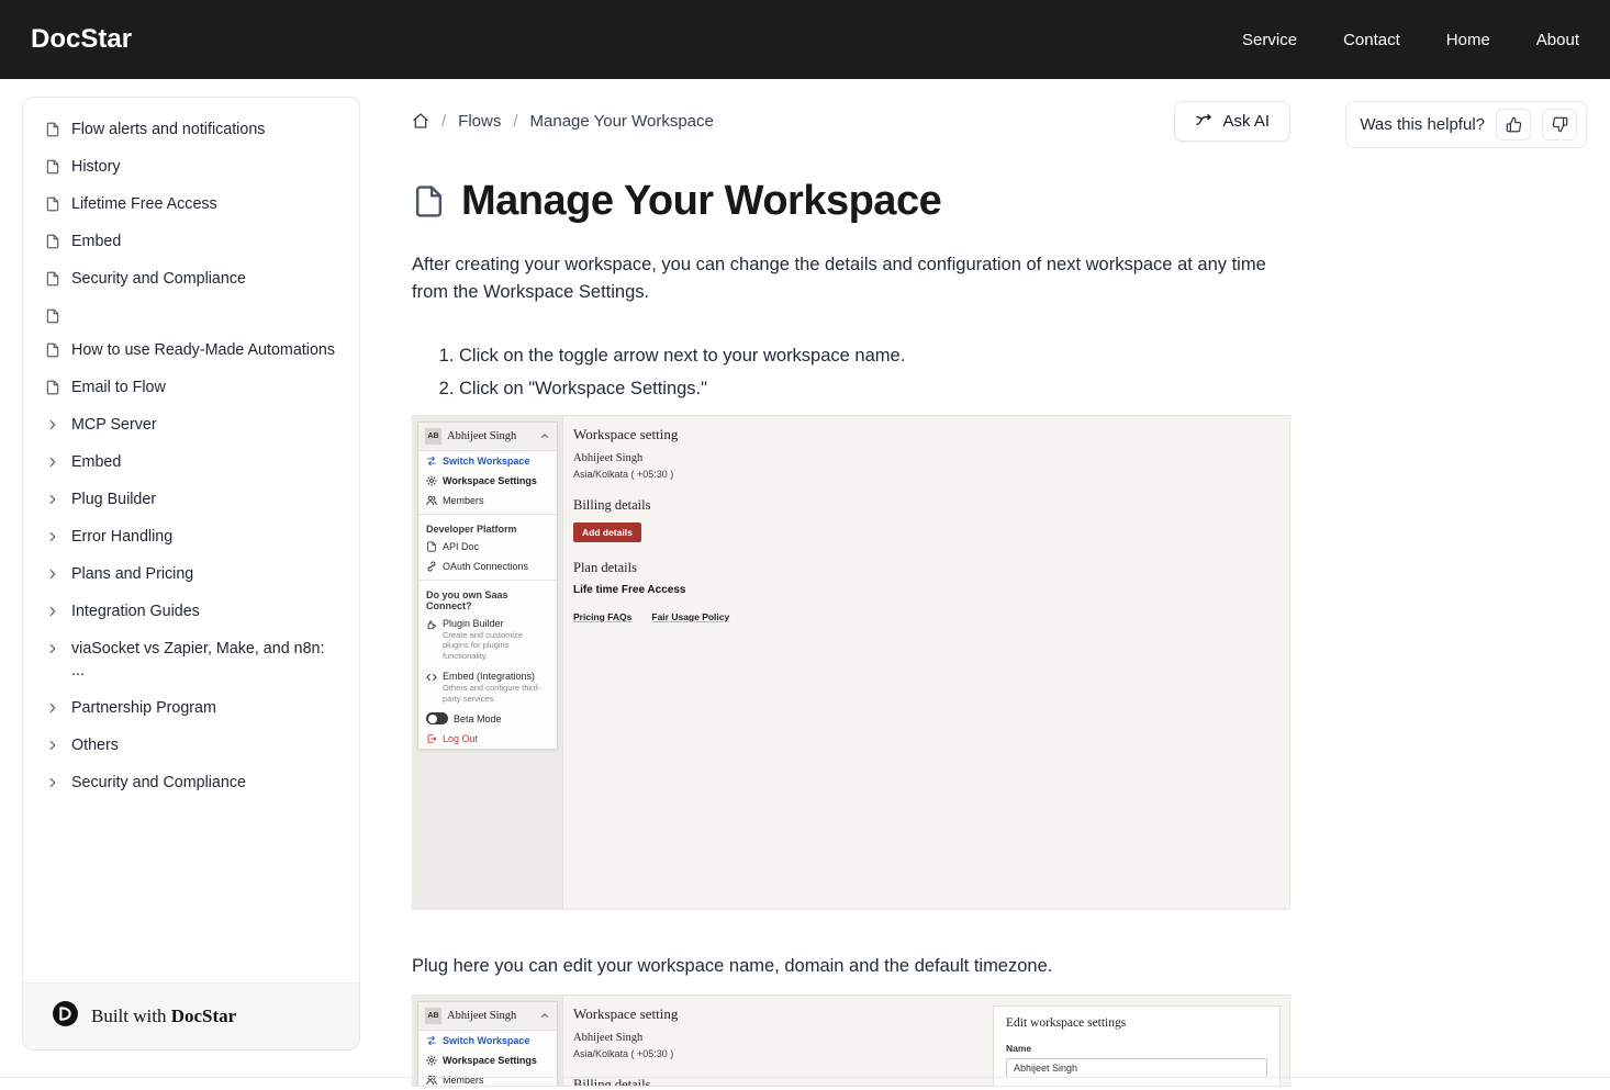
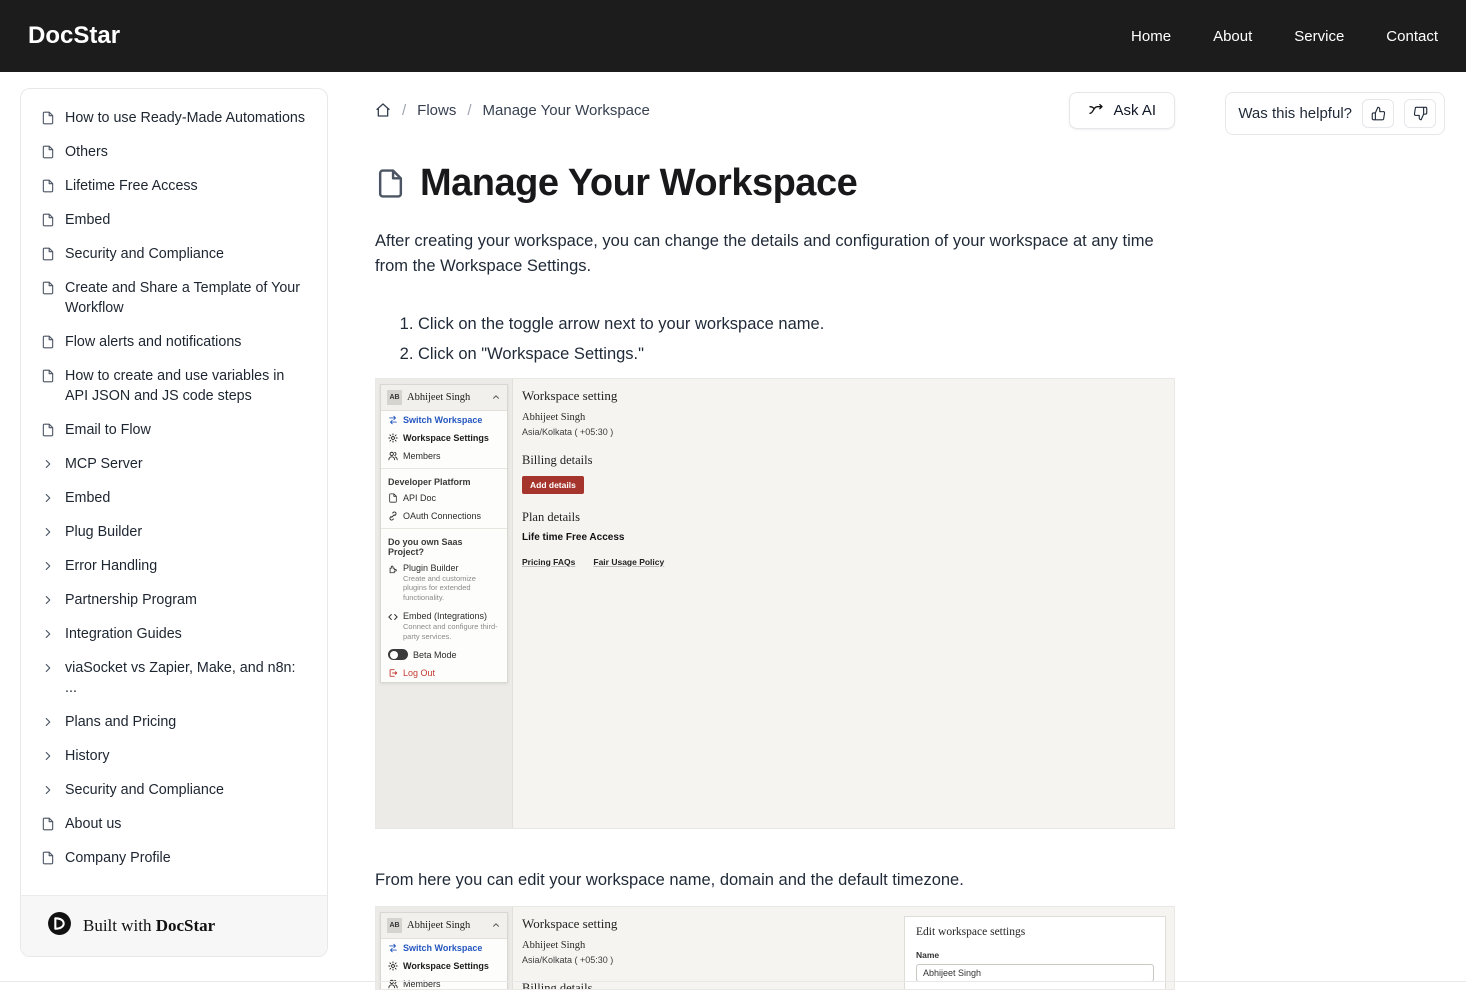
  DocStar
- Service
+ Home
- Contact
+ About
- Home
+ Service
- About
+ Contact
- Flow alerts and notifications
+ How to use Ready-Made Automations
- History
+ Others
  Lifetime Free Access
  Embed
  Security and Compliance
+ Create and Share a Template of Your Workflow
- How to use Ready-Made Automations
+ Flow alerts and notifications
+ How to create and use variables in API JSON and JS code steps
  Email to Flow
  MCP Server
  Embed
  Plug Builder
  Error Handling
- Plans and Pricing
+ Partnership Program
  Integration Guides
  viaSocket vs Zapier, Make, and n8n: ...
- Partnership Program
+ Plans and Pricing
- Others
+ History
  Security and Compliance
+ About us
+ Company Profile
  Built with DocStar
  /
  Flows
  /
  Manage Your Workspace
  Ask AI
  Manage Your Workspace
- After creating your workspace, you can change the details and configuration of next workspace at any time from the Workspace Settings.
+ After creating your workspace, you can change the details and configuration of your workspace at any time from the Workspace Settings.
  Click on the toggle arrow next to your workspace name.
  Click on "Workspace Settings."
  Abhijeet Singh
  Switch Workspace
  Workspace Settings
  Members
  Developer Platform
  API Doc
  OAuth Connections
- Do you own Saas Connect?
+ Do you own Saas Project?
  Plugin Builder
- Create and customize plugins for plugins functionality.
+ Create and customize plugins for extended functionality.
  Embed (Integrations)
- Others and configure third-party services.
+ Connect and configure third-party services.
  Beta Mode
  Log Out
  Workspace setting
  Abhijeet Singh
  Asia/Kolkata ( +05:30 )
  Billing details
  Add details
  Plan details
  Life time Free Access
  Pricing FAQs
  Fair Usage Policy
- Plug here you can edit your workspace name, domain and the default timezone.
+ From here you can edit your workspace name, domain and the default timezone.
  Abhijeet Singh
  Switch Workspace
  Workspace Settings
  Members
  Workspace setting
  Abhijeet Singh
  Asia/Kolkata ( +05:30 )
  Billing details
  Edit workspace settings
  Name
  Abhijeet Singh
  Was this helpful?
